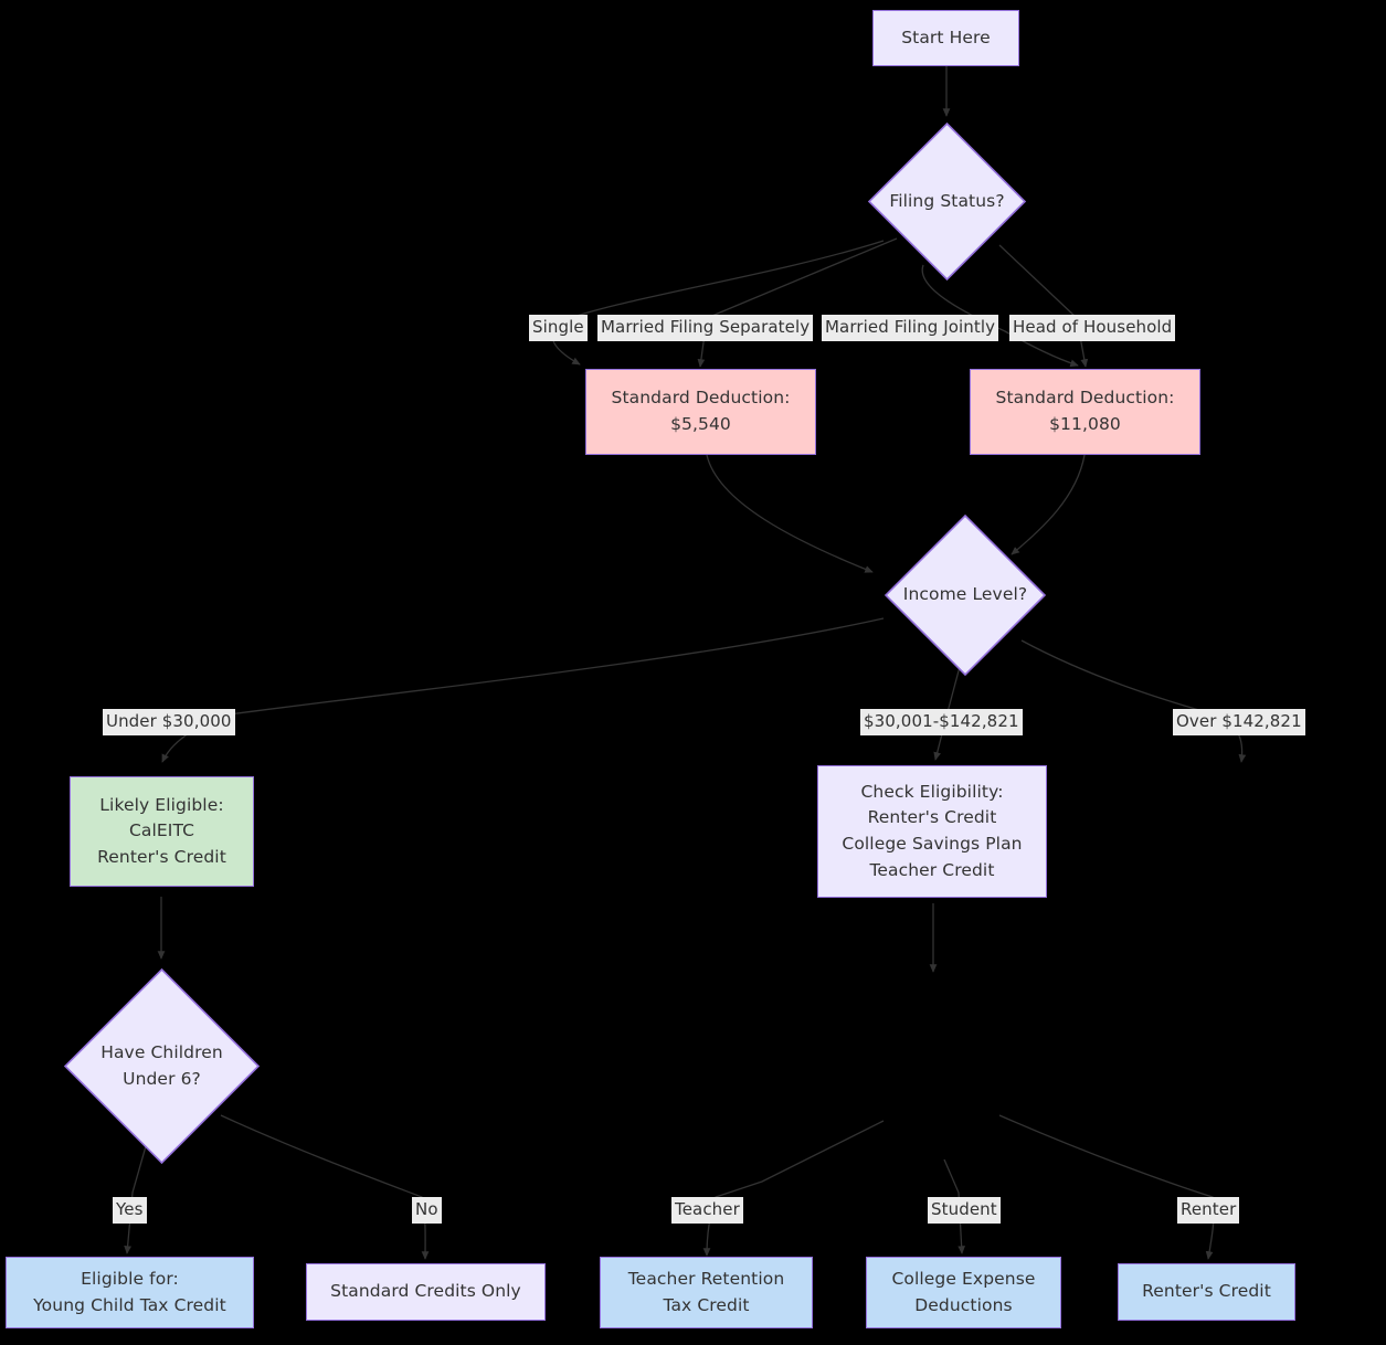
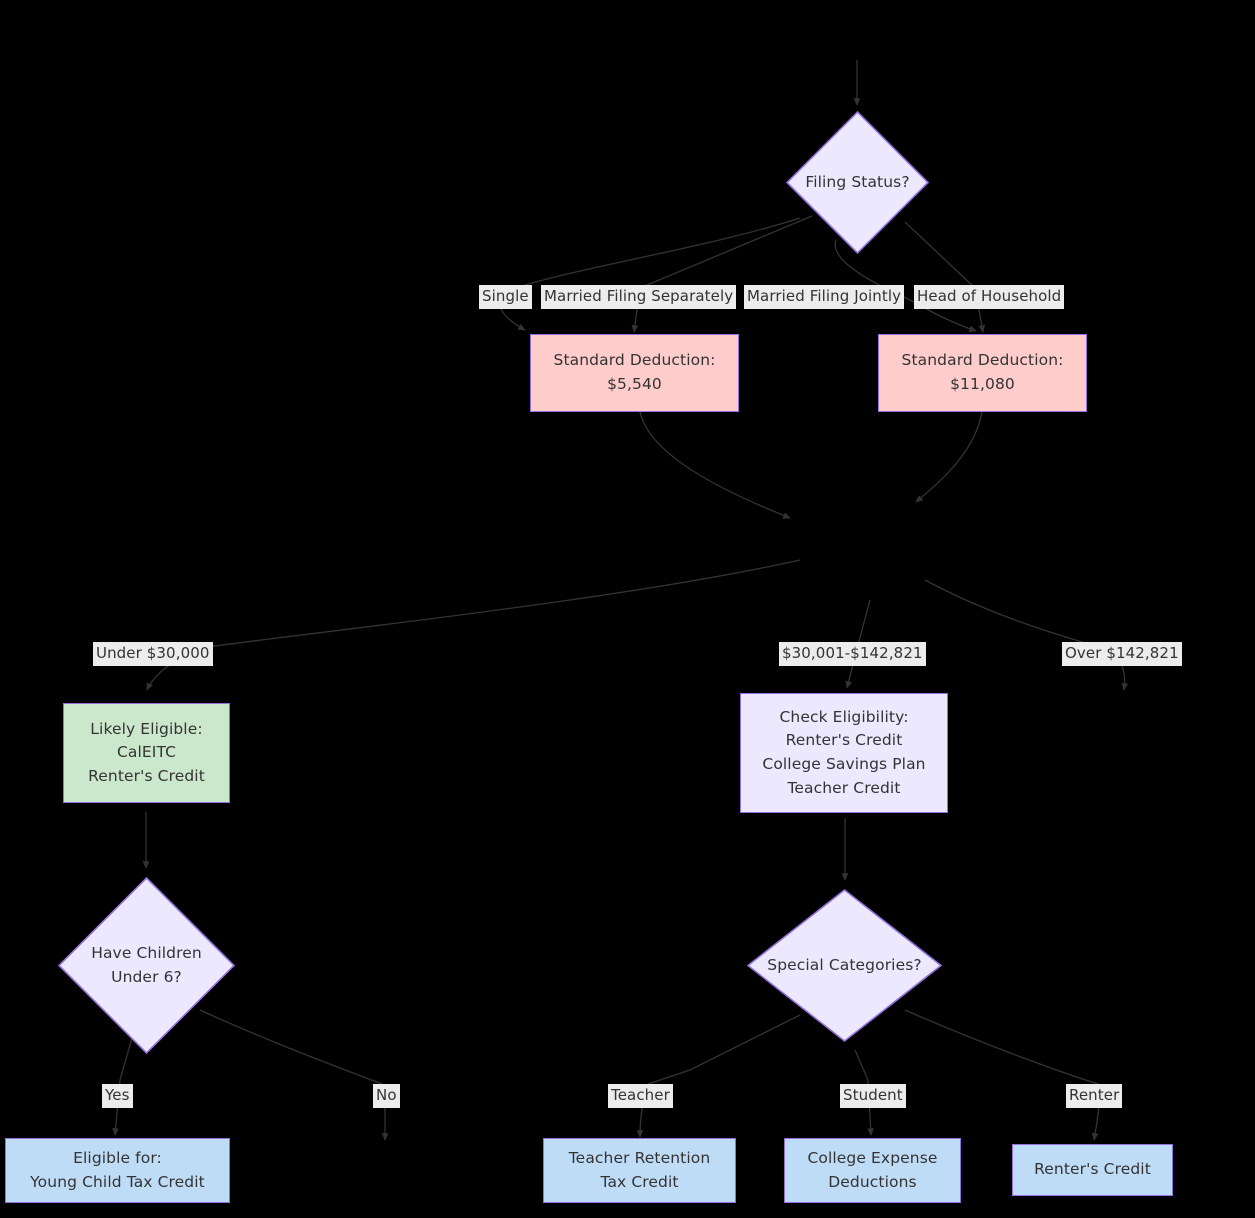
- Start Here
  Filing Status?
  Standard Deduction:
  $5,540
  Standard Deduction:
  $11,080
- Income Level?
  Likely Eligible:
  CalEITC
  Renter's Credit
  Check Eligibility:
  Renter's Credit
  College Savings Plan
  Teacher Credit
  Have Children
  Under 6?
+ Special Categories?
  Eligible for:
  Young Child Tax Credit
- Standard Credits Only
  Teacher Retention
  Tax Credit
  College Expense
  Deductions
  Renter's Credit
  Single
  Married Filing Separately
  Married Filing Jointly
  Head of Household
  Under $30,000
  $30,001-$142,821
  Over $142,821
  Yes
  No
  Teacher
  Student
  Renter
